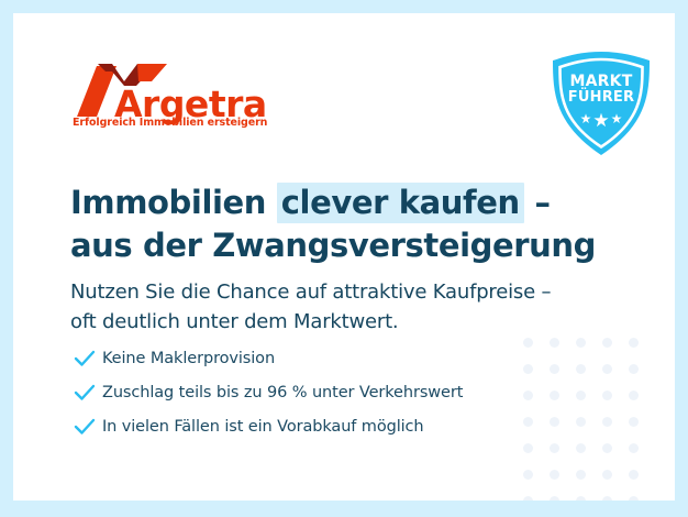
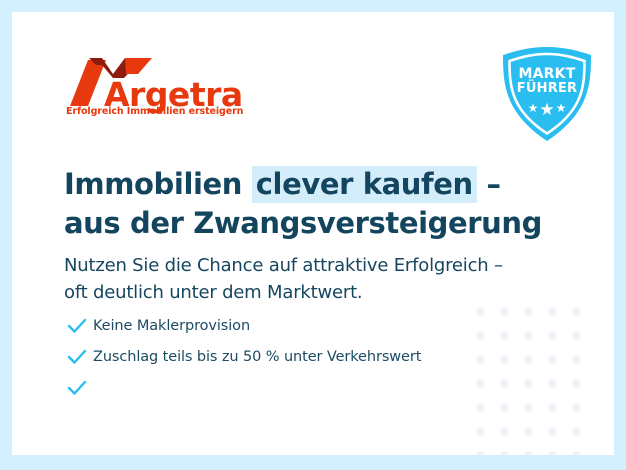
  Argetra
  Erfolgreich Immobilien ersteigern
  MARKT
  FÜHRER
  ★
  ★
  ★
  Immobilien clever kaufen –
  aus der Zwangsversteigerung
- Nutzen Sie die Chance auf attraktive Kaufpreise –
+ Nutzen Sie die Chance auf attraktive Erfolgreich –
  oft deutlich unter dem Marktwert.
  Keine Maklerprovision
- Zuschlag teils bis zu 96 % unter Verkehrswert
+ Zuschlag teils bis zu 50 % unter Verkehrswert
- In vielen Fällen ist ein Vorabkauf möglich
